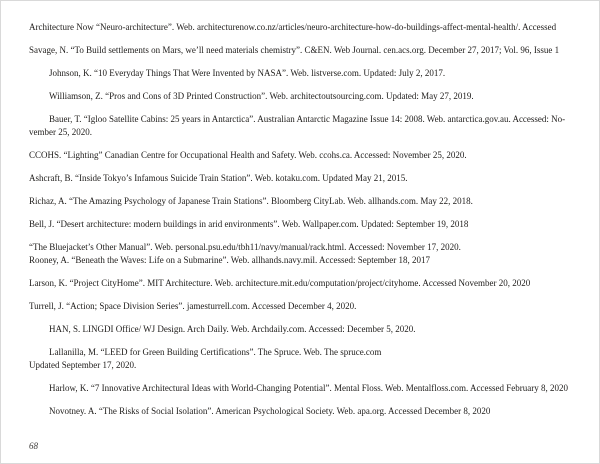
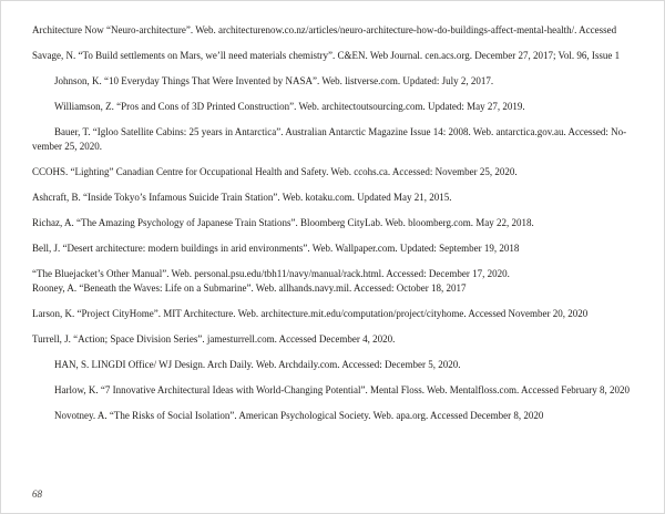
  Architecture Now “Neuro-architecture”. Web. architecturenow.co.nz/articles/neuro-architecture-how-do-buildings-affect-mental-health/. Accessed
  Savage, N. “To Build settlements on Mars, we’ll need materials chemistry”. C&EN. Web Journal. cen.acs.org. December 27, 2017; Vol. 96, Issue 1
  Johnson, K. “10 Everyday Things That Were Invented by NASA”. Web. listverse.com. Updated: July 2, 2017.
  Williamson, Z. “Pros and Cons of 3D Printed Construction”. Web. architectoutsourcing.com. Updated: May 27, 2019.
  Bauer, T. “Igloo Satellite Cabins: 25 years in Antarctica”. Australian Antarctic Magazine Issue 14: 2008. Web. antarctica.gov.au. Accessed: No-
  vember 25, 2020.
  CCOHS. “Lighting” Canadian Centre for Occupational Health and Safety. Web. ccohs.ca. Accessed: November 25, 2020.
  Ashcraft, B. “Inside Tokyo’s Infamous Suicide Train Station”. Web. kotaku.com. Updated May 21, 2015.
- Richaz, A. “The Amazing Psychology of Japanese Train Stations”. Bloomberg CityLab. Web. allhands.com. May 22, 2018.
+ Richaz, A. “The Amazing Psychology of Japanese Train Stations”. Bloomberg CityLab. Web. bloomberg.com. May 22, 2018.
  Bell, J. “Desert architecture: modern buildings in arid environments”. Web. Wallpaper.com. Updated: September 19, 2018
- “The Bluejacket’s Other Manual”. Web. personal.psu.edu/tbh11/navy/manual/rack.html. Accessed: November 17, 2020.
+ “The Bluejacket’s Other Manual”. Web. personal.psu.edu/tbh11/navy/manual/rack.html. Accessed: December 17, 2020.
- Rooney, A. “Beneath the Waves: Life on a Submarine”. Web. allhands.navy.mil. Accessed: September 18, 2017
+ Rooney, A. “Beneath the Waves: Life on a Submarine”. Web. allhands.navy.mil. Accessed: October 18, 2017
  Larson, K. “Project CityHome”. MIT Architecture. Web. architecture.mit.edu/computation/project/cityhome. Accessed November 20, 2020
  Turrell, J. “Action; Space Division Series”. jamesturrell.com. Accessed December 4, 2020.
  HAN, S. LINGDI Office/ WJ Design. Arch Daily. Web. Archdaily.com. Accessed: December 5, 2020.
- Lallanilla, M. “LEED for Green Building Certifications”. The Spruce. Web. The spruce.com
- Updated September 17, 2020.
  Harlow, K. “7 Innovative Architectural Ideas with World-Changing Potential”. Mental Floss. Web. Mentalfloss.com. Accessed February 8, 2020
  Novotney. A. “The Risks of Social Isolation”. American Psychological Society. Web. apa.org. Accessed December 8, 2020
  68
